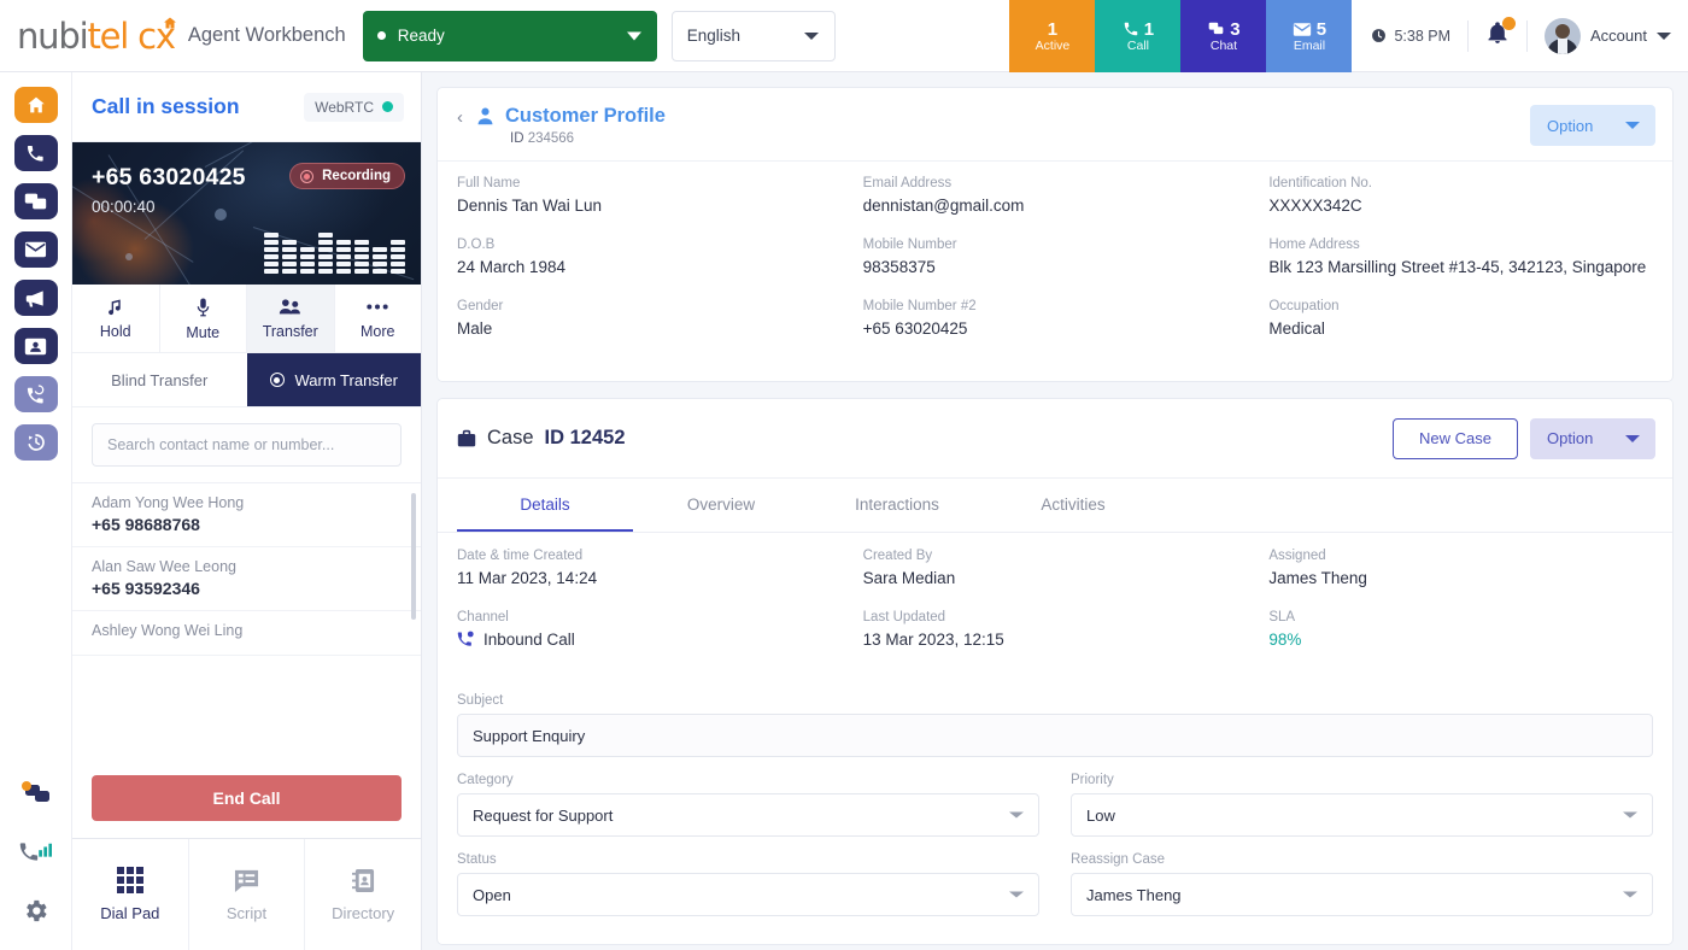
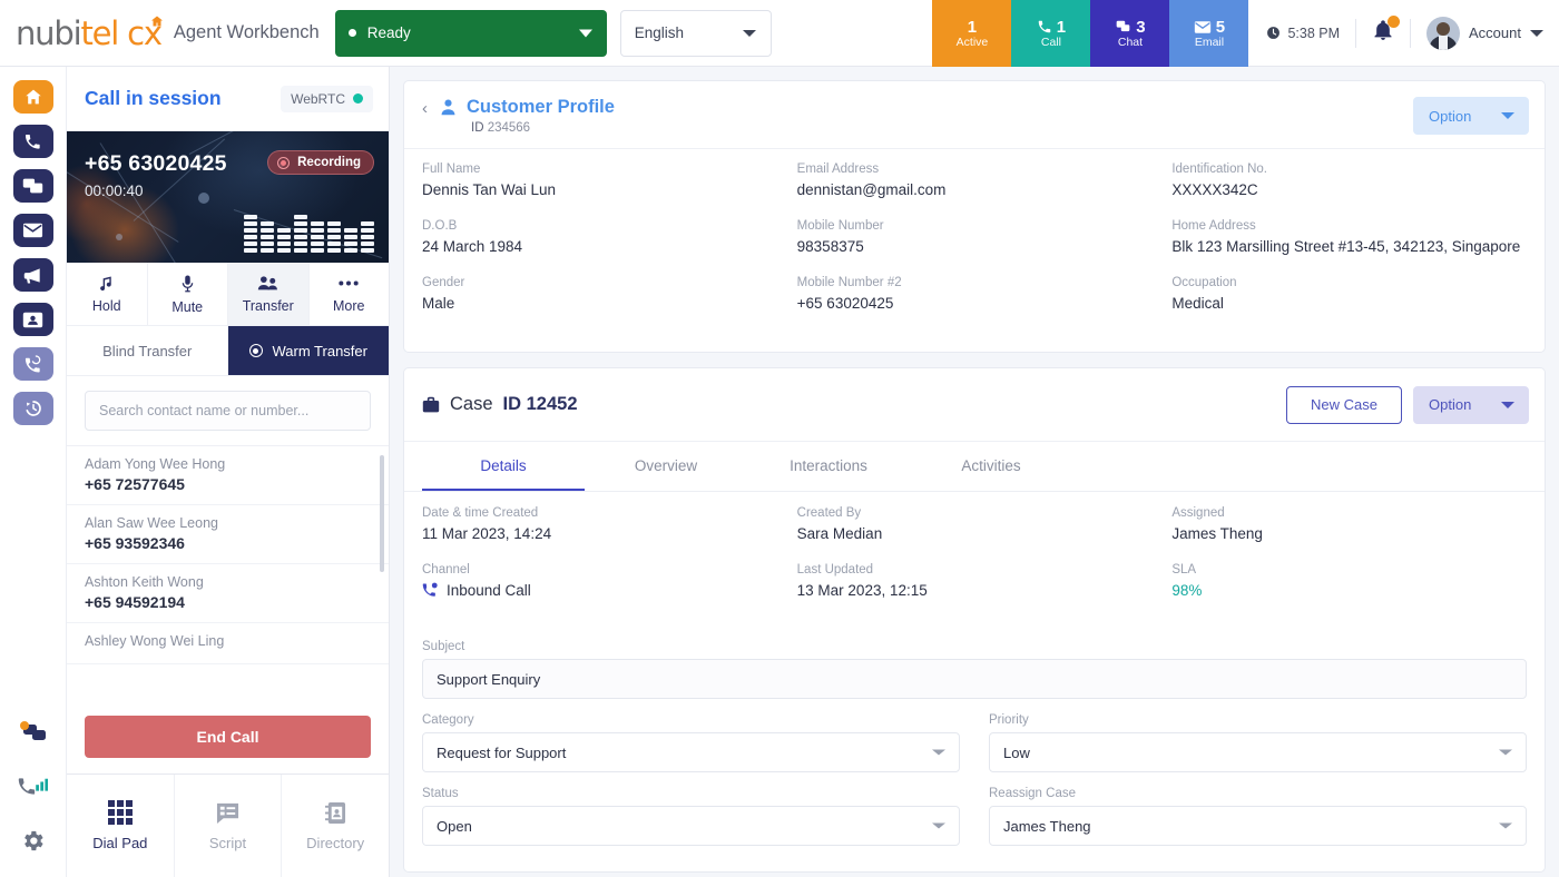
  nubitel cx
  Agent Workbench
  Ready
  English
  1
  Active
  1
  Call
  3
  Chat
  5
  Email
  5:38 PM
  Account
  Call in session
  WebRTC
  +65 63020425
  00:00:40
  Recording
  Hold
  Mute
  Transfer
  More
  Blind Transfer
  Warm Transfer
  Search contact name or number...
  Adam Yong Wee Hong
- +65 98688768
+ +65 72577645
  Alan Saw Wee Leong
  +65 93592346
+ Ashton Keith Wong
+ +65 94592194
  Ashley Wong Wei Ling
  End Call
  Dial Pad
  Script
  Directory
  ‹
  Customer Profile
  ID 234566
  Option
  Full Name
  Dennis Tan Wai Lun
  D.O.B
  24 March 1984
  Gender
  Male
  Email Address
  dennistan@gmail.com
  Mobile Number
  98358375
  Mobile Number #2
  +65 63020425
  Identification No.
  XXXXX342C
  Home Address
  Blk 123 Marsilling Street #13-45, 342123, Singapore
  Occupation
  Medical
  Case
  ID 12452
  New Case
  Option
  Details
  Overview
  Interactions
  Activities
  Date & time Created
  11 Mar 2023, 14:24
  Channel
  Inbound Call
  Created By
  Sara Median
  Last Updated
  13 Mar 2023, 12:15
  Assigned
  James Theng
  SLA
  98%
  Subject
  Support Enquiry
  Category
  Request for Support
  Priority
  Low
  Status
  Open
  Reassign Case
  James Theng
